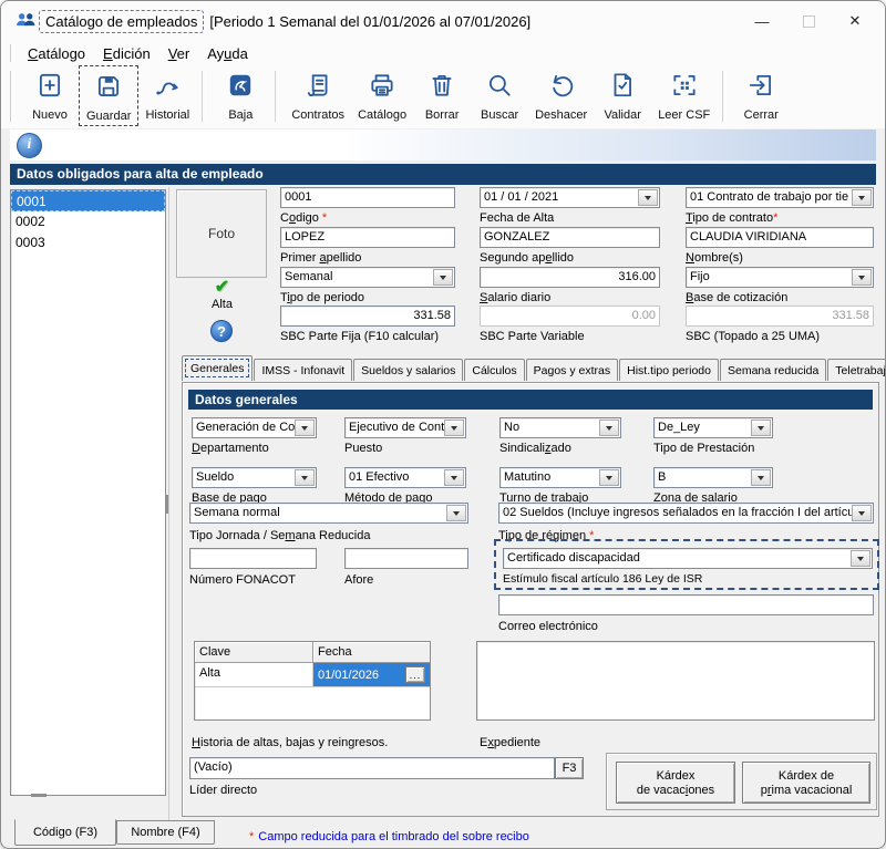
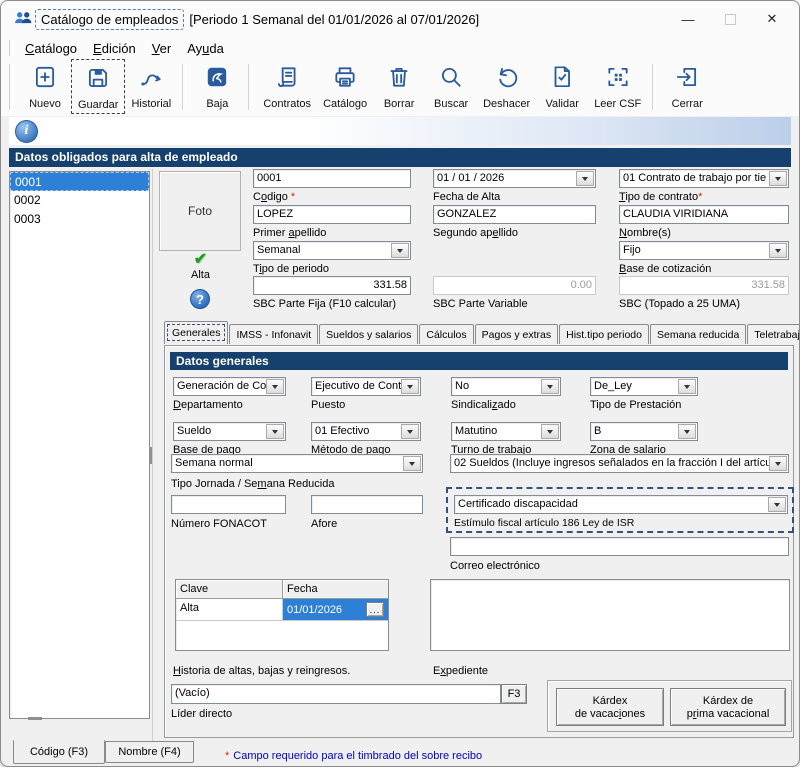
  Catálogo de empleados
  [Periodo 1 Semanal del 01/01/2026 al 07/01/2026]
  —
  ✕
  Catálogo
  Edición
  Ver
  Ayuda
  Nuevo
  Guardar
  Historial
  Baja
  Contratos
  Catálogo
  Borrar
  Buscar
  Deshacer
  Validar
  Leer CSF
  Cerrar
  i
  Datos obligados para alta de empleado
  0001
  0002
  0003
  Foto
  ✔
  Alta
  ?
  0001
  Codigo *
- 01 / 01 / 2021
+ 01 / 01 / 2026
  Fecha de Alta
  01 Contrato de trabajo por tie
  Tipo de contrato*
  LOPEZ
  Primer apellido
  GONZALEZ
  Segundo apellido
  CLAUDIA VIRIDIANA
  Nombre(s)
  Semanal
  Tipo de periodo
- 316.00
- Salario diario
  Fijo
  Base de cotización
  331.58
  SBC Parte Fija (F10 calcular)
  0.00
  SBC Parte Variable
  331.58
  SBC (Topado a 25 UMA)
  Generales
  IMSS - Infonavit
  Sueldos y salarios
  Cálculos
  Pagos y extras
  Hist.tipo periodo
  Semana reducida
  Teletrabaj
  Datos generales
  Generación de Co
  Departamento
  Ejecutivo de Cont
  Puesto
  No
  Sindicalizado
  De_Ley
  Tipo de Prestación
  Sueldo
  Base de pago
  01 Efectivo
  Método de pago
  Matutino
  Turno de trabajo
  B
  Zona de salario
  Semana normal
  Tipo Jornada / Semana Reducida
  02 Sueldos (Incluye ingresos señalados en la fracción I del artíc
- Tipo de régimen *
  Número FONACOT
  Afore
  Certificado discapacidad
  Estímulo fiscal artículo 186 Ley de ISR
  Correo electrónico
  Clave
  Fecha
  Alta
  01/01/2026
  ...
  Historia de altas, bajas y reingresos.
  Expediente
  (Vacío)
  F3
  Líder directo
  Kárdex
  de vacaciones
  Kárdex de
  prima vacacional
  Código (F3)
  Nombre (F4)
- * Campo reducida para el timbrado del sobre recibo
+ * Campo requerido para el timbrado del sobre recibo
